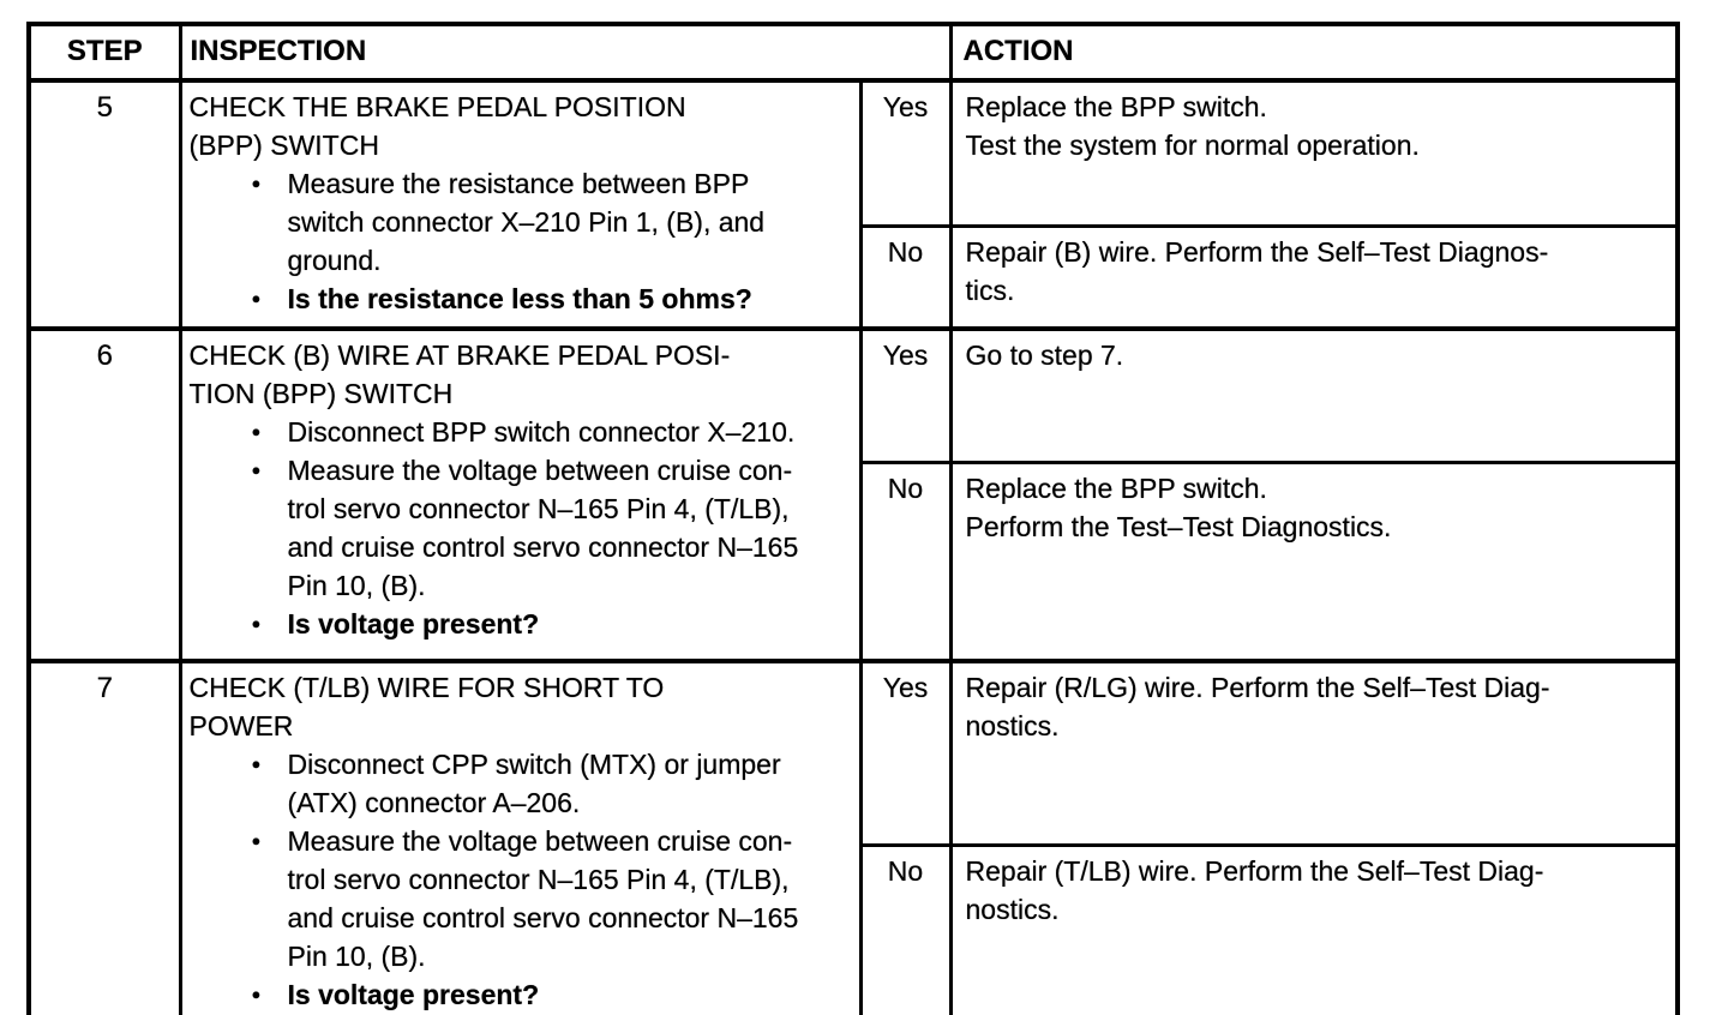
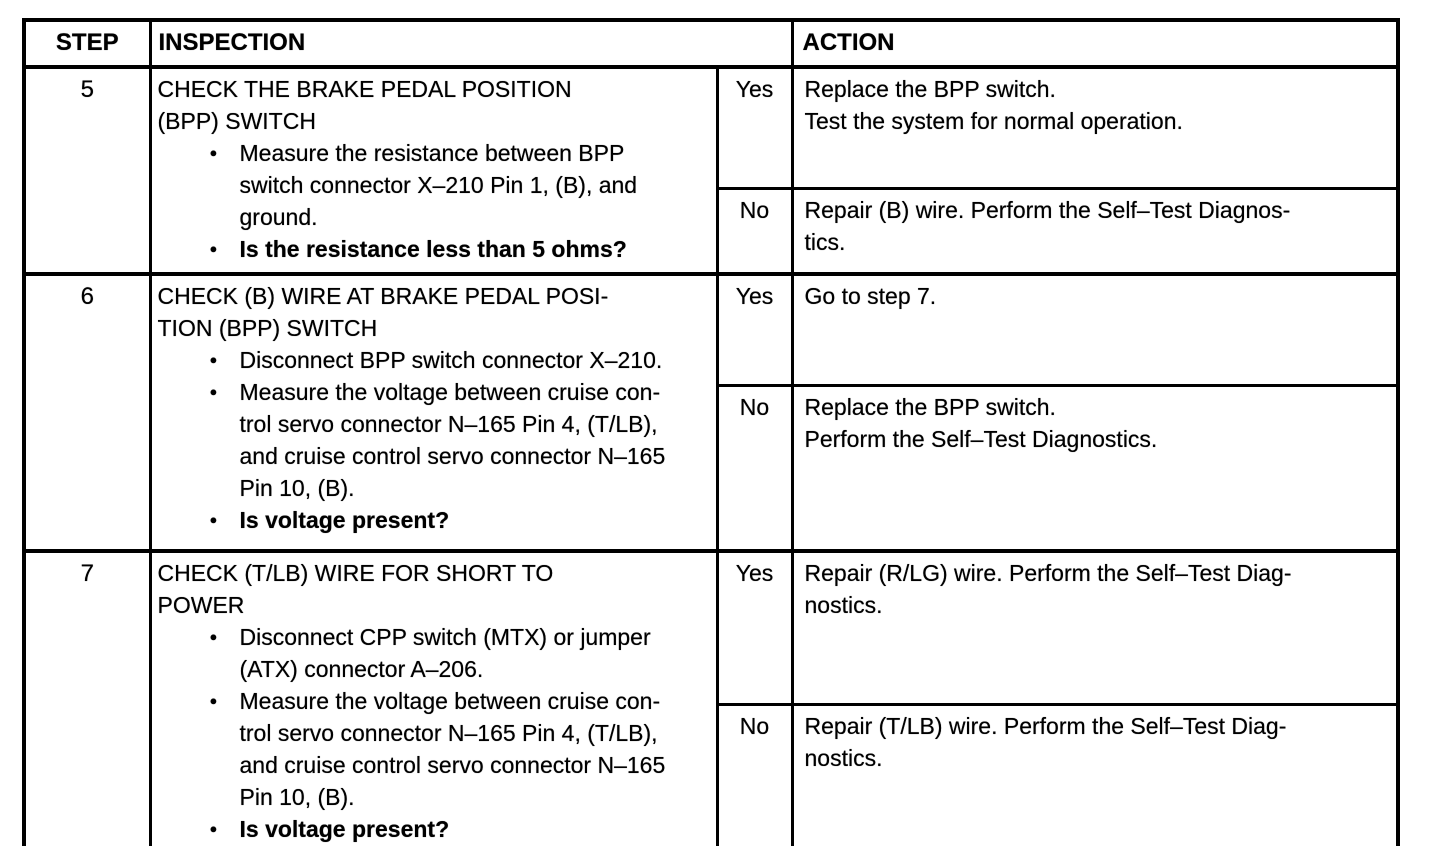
  STEP	INSPECTION	ACTION
  5	CHECK THE BRAKE PEDAL POSITION (BPP) SWITCH Measure the resistance between BPP switch connector X–210 Pin 1, (B), and ground. Is the resistance less than 5 ohms?	Yes	Replace the BPP switch. Test the system for normal operation.
  No	Repair (B) wire. Perform the Self–Test Diagnos- tics.
  6	CHECK (B) WIRE AT BRAKE PEDAL POSI- TION (BPP) SWITCH Disconnect BPP switch connector X–210. Measure the voltage between cruise con- trol servo connector N–165 Pin 4, (T/LB), and cruise control servo connector N–165 Pin 10, (B). Is voltage present?	Yes	Go to step 7.
- No	Replace the BPP switch. Perform the Test–Test Diagnostics.
+ No	Replace the BPP switch. Perform the Self–Test Diagnostics.
  7	CHECK (T/LB) WIRE FOR SHORT TO POWER Disconnect CPP switch (MTX) or jumper (ATX) connector A–206. Measure the voltage between cruise con- trol servo connector N–165 Pin 4, (T/LB), and cruise control servo connector N–165 Pin 10, (B). Is voltage present?	Yes	Repair (R/LG) wire. Perform the Self–Test Diag- nostics.
  No	Repair (T/LB) wire. Perform the Self–Test Diag- nostics.
